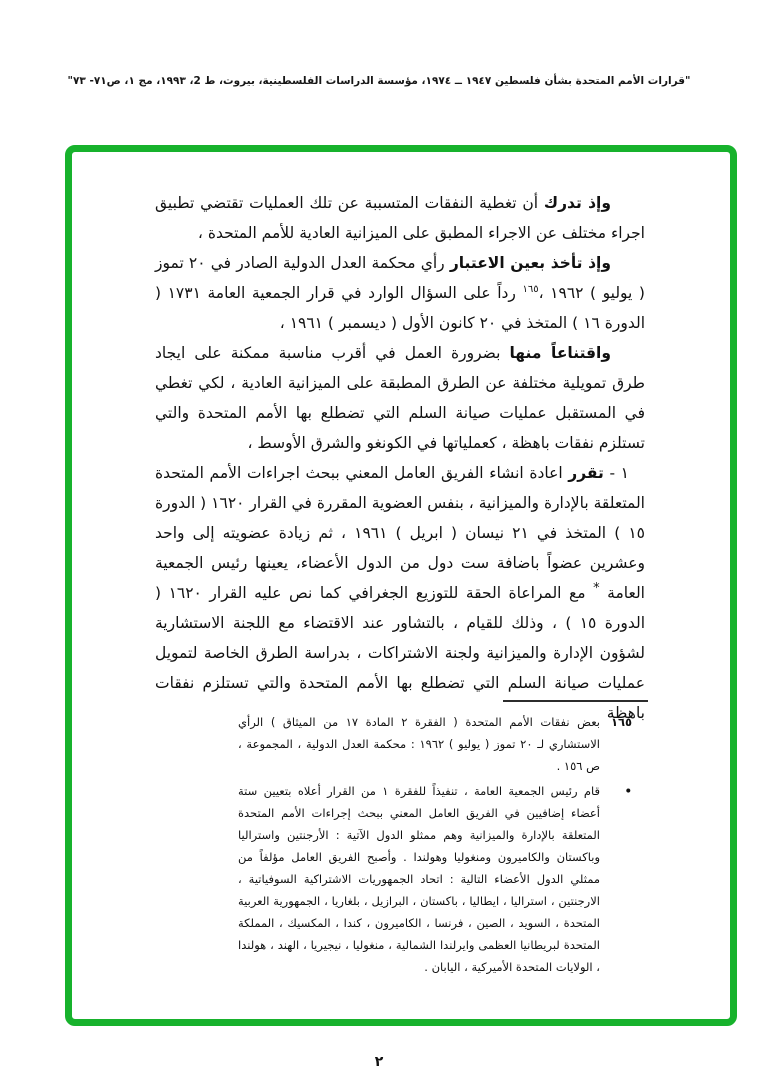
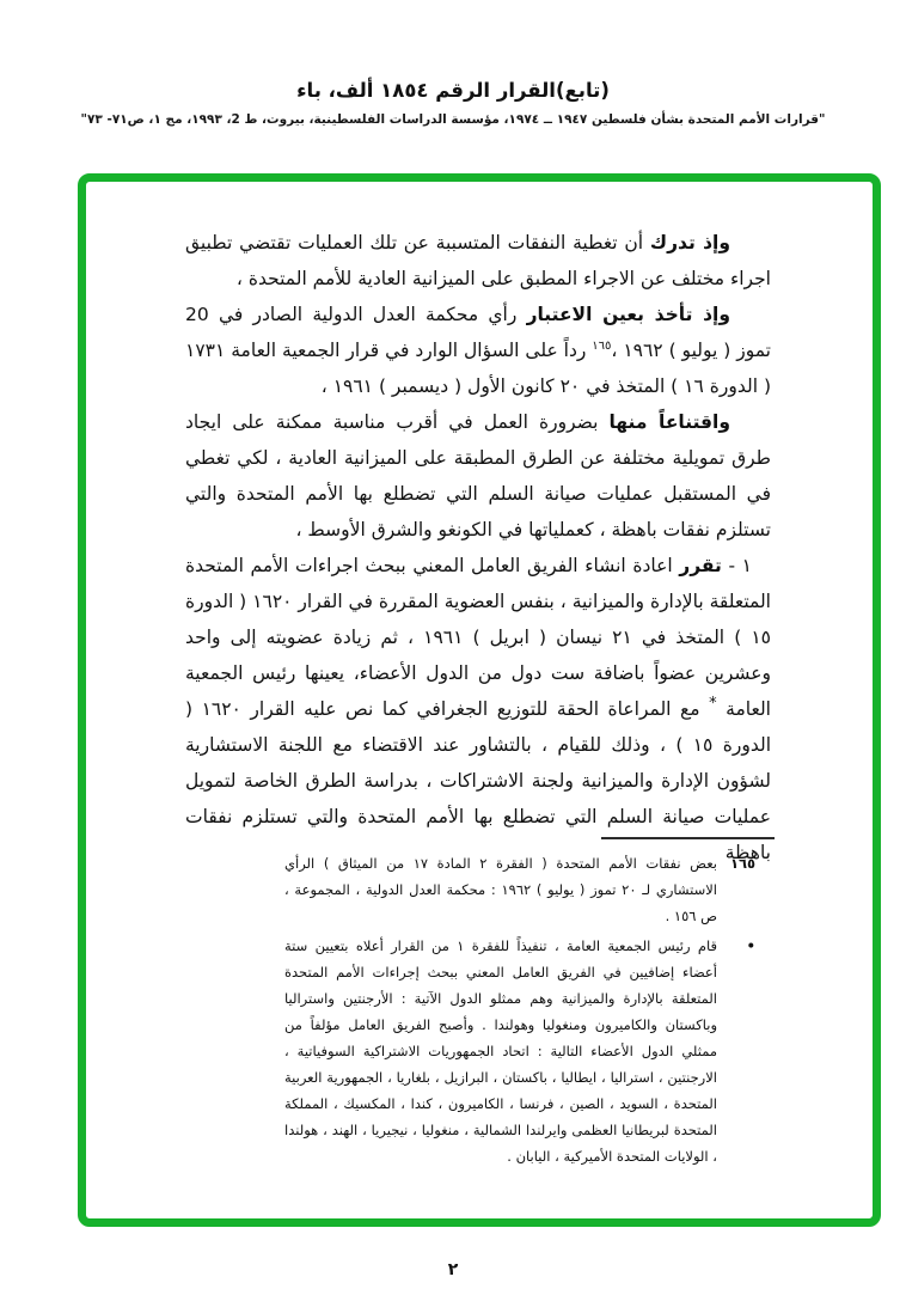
+ (تابع)القرار الرقم ١٨٥٤ ألف، باء
  "قرارات الأمم المتحدة بشأن فلسطين ١٩٤٧ ــ ١٩٧٤، مؤسسة الدراسات الفلسطينية، بيروت، ط 2، ١٩٩٣، مج ١، ص٧١- ٧٣"
  وإذ تدرك أن تغطية النفقات المتسببة عن تلك العمليات تقتضي تطبيق اجراء مختلف عن الاجراء المطبق على الميزانية العادية للأمم المتحدة ،
- وإذ تأخذ بعين الاعتبار رأي محكمة العدل الدولية الصادر في ٢٠ تموز ( يوليو ) ١٩٦٢ ،١٦٥ رداً على السؤال الوارد في قرار الجمعية العامة ١٧٣١ ( الدورة ١٦ ) المتخذ في ٢٠ كانون الأول ( ديسمبر ) ١٩٦١ ،
+ وإذ تأخذ بعين الاعتبار رأي محكمة العدل الدولية الصادر في 20 تموز ( يوليو ) ١٩٦٢ ،١٦٥ رداً على السؤال الوارد في قرار الجمعية العامة ١٧٣١ ( الدورة ١٦ ) المتخذ في ٢٠ كانون الأول ( ديسمبر ) ١٩٦١ ،
  واقتناعاً منها بضرورة العمل في أقرب مناسبة ممكنة على ايجاد طرق تمويلية مختلفة عن الطرق المطبقة على الميزانية العادية ، لكي تغطي في المستقبل عمليات صيانة السلم التي تضطلع بها الأمم المتحدة والتي تستلزم نفقات باهظة ، كعملياتها في الكونغو والشرق الأوسط ،
  ١ - تقرر اعادة انشاء الفريق العامل المعني ببحث اجراءات الأمم المتحدة المتعلقة بالإدارة والميزانية ، بنفس العضوية المقررة في القرار ١٦٢٠ ( الدورة ١٥ ) المتخذ في ٢١ نيسان ( ابريل ) ١٩٦١ ، ثم زيادة عضويته إلى واحد وعشرين عضواً باضافة ست دول من الدول الأعضاء، يعينها رئيس الجمعية العامة * مع المراعاة الحقة للتوزيع الجغرافي كما نص عليه القرار ١٦٢٠ ( الدورة ١٥ ) ، وذلك للقيام ، بالتشاور عند الاقتضاء مع اللجنة الاستشارية لشؤون الإدارة والميزانية ولجنة الاشتراكات ، بدراسة الطرق الخاصة لتمويل عمليات صيانة السلم التي تضطلع بها الأمم المتحدة والتي تستلزم نفقات باهظة
  ١٦٥
  بعض نفقات الأمم المتحدة ( الفقرة ٢ المادة ١٧ من الميثاق ) الرأي الاستشاري لـ ٢٠ تموز ( يوليو ) ١٩٦٢ : محكمة العدل الدولية ، المجموعة ، ص ١٥٦ .
  •
  قام رئيس الجمعية العامة ، تنفيذاً للفقرة ١ من القرار أعلاه بتعيين ستة أعضاء إضافيين في الفريق العامل المعني ببحث إجراءات الأمم المتحدة المتعلقة بالإدارة والميزانية وهم ممثلو الدول الآتية : الأرجنتين واستراليا وباكستان والكاميرون ومنغوليا وهولندا . وأصبح الفريق العامل مؤلفاً من ممثلي الدول الأعضاء التالية : اتحاد الجمهوريات الاشتراكية السوفياتية ، الارجنتين ، استراليا ، ايطاليا ، باكستان ، البرازيل ، بلغاريا ، الجمهورية العربية المتحدة ، السويد ، الصين ، فرنسا ، الكاميرون ، كندا ، المكسيك ، المملكة المتحدة لبريطانيا العظمى وايرلندا الشمالية ، منغوليا ، نيجيريا ، الهند ، هولندا ، الولايات المتحدة الأميركية ، اليابان .
  ٢
